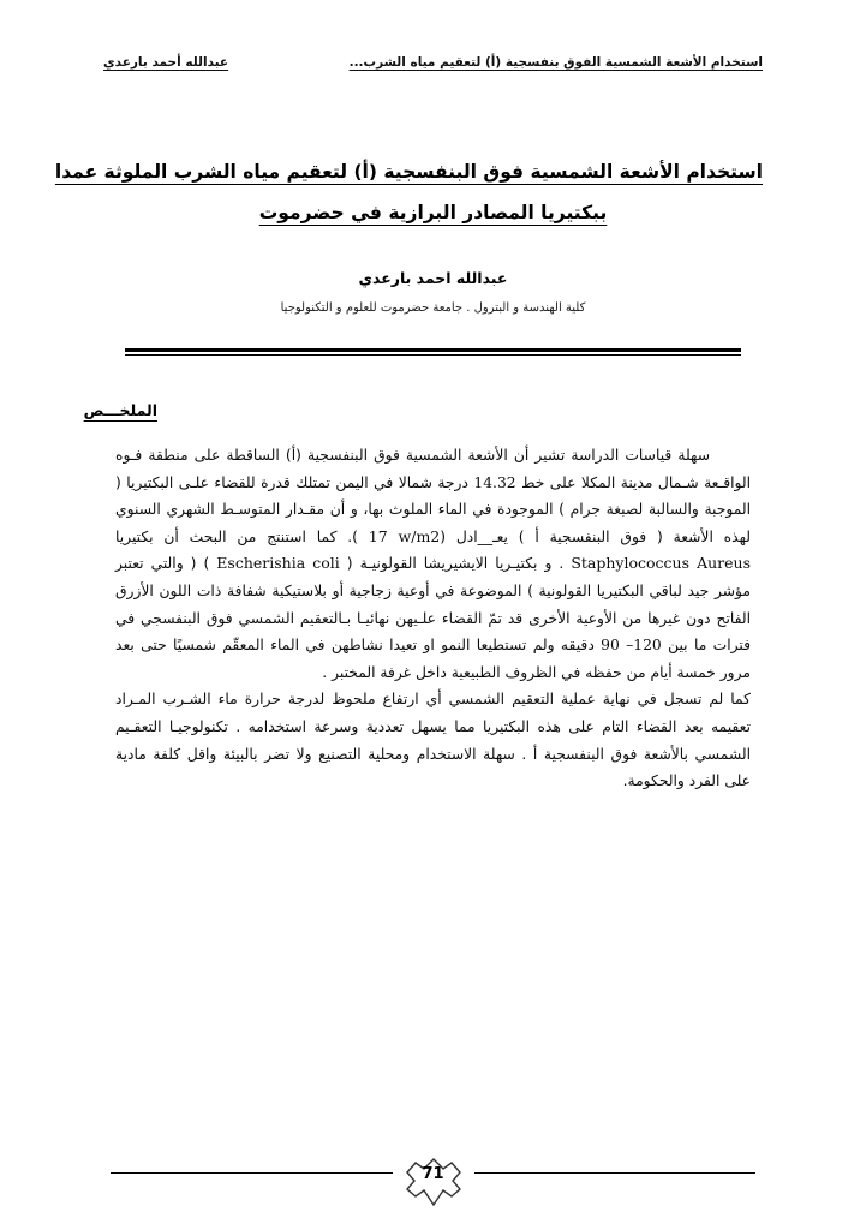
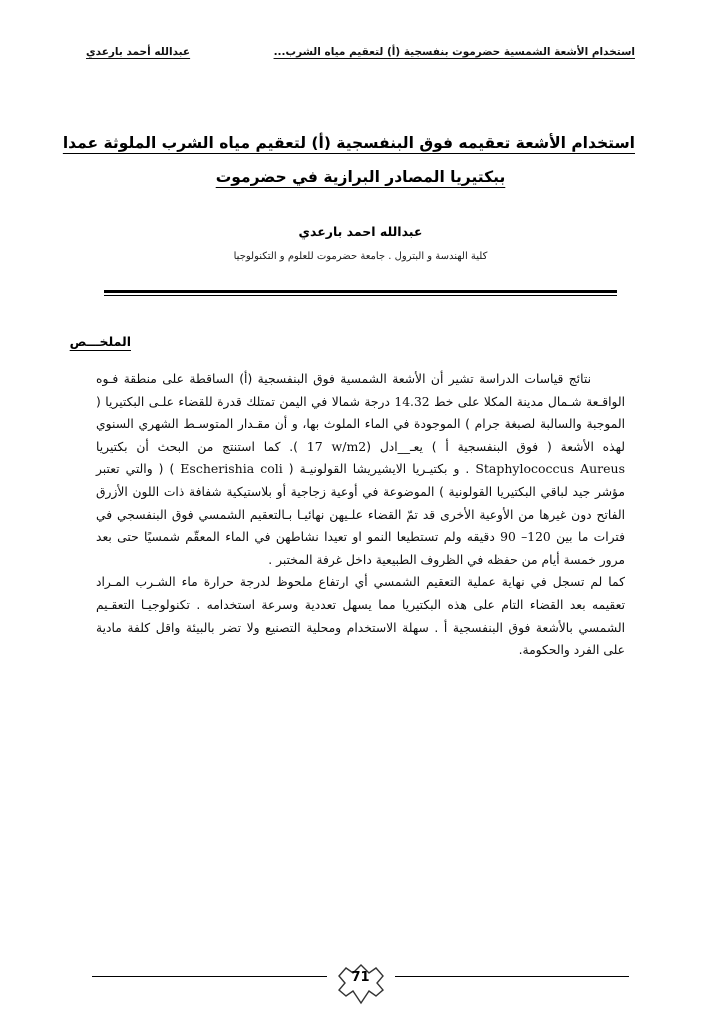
  عبدالله أحمد بارعدي
- استخدام الأشعة الشمسية الفوق بنفسجية (أ) لتعقيم مياه الشرب...
+ استخدام الأشعة الشمسية حضرموت بنفسجية (أ) لتعقيم مياه الشرب...
- استخدام الأشعة الشمسية فوق البنفسجية (أ) لتعقيم مياه الشرب الملوثة عمدا
+ استخدام الأشعة تعقيمه فوق البنفسجية (أ) لتعقيم مياه الشرب الملوثة عمدا
  ببكتيريا المصادر البرازية في حضرموت
  عبدالله احمد بارعدي
  كلية الهندسة و البترول . جامعة حضرموت للعلوم و التكنولوجيا
  الملخـــص
- سهلة قياسات الدراسة تشير أن الأشعة الشمسية فوق البنفسجية (أ) الساقطة على منطقة فـوه الواقـعة شـمال مدينة المكلا على خط 14.32 درجة شمالا في اليمن تمتلك قدرة للقضاء علـى البكتيريا ( الموجبة والسالبة لصبغة جرام ) الموجودة في الماء الملوث بها، و أن مقـدار المتوسـط الشهري السنوي لهذه الأشعة ( فوق البنفسجية أ ) يعـ__ادل (17 w/m2 ). كما استنتج من البحث أن بكتيريا Staphylococcus Aureus . و بكتيـريا الايشيريشا القولونيـة ( Escherishia coli ) ( والتي تعتبر مؤشر جيد لباقي البكتيريا القولونية ) الموضوعة في أوعية زجاجية أو بلاستيكية شفافة ذات اللون الأزرق الفاتح دون غيرها من الأوعية الأخرى قد تمّ القضاء علـيهن نهائيـا بـالتعقيم الشمسي فوق البنفسجي في فترات ما بين 90 –120 دقيقه ولم تستطيعا النمو او تعيدا نشاطهن في الماء المعقّم شمسيًا حتى بعد مرور خمسة أيام من حفظه في الظروف الطبيعية داخل غرفة المختبر .
+ نتائج قياسات الدراسة تشير أن الأشعة الشمسية فوق البنفسجية (أ) الساقطة على منطقة فـوه الواقـعة شـمال مدينة المكلا على خط 14.32 درجة شمالا في اليمن تمتلك قدرة للقضاء علـى البكتيريا ( الموجبة والسالبة لصبغة جرام ) الموجودة في الماء الملوث بها، و أن مقـدار المتوسـط الشهري السنوي لهذه الأشعة ( فوق البنفسجية أ ) يعـ__ادل (17 w/m2 ). كما استنتج من البحث أن بكتيريا Staphylococcus Aureus . و بكتيـريا الايشيريشا القولونيـة ( Escherishia coli ) ( والتي تعتبر مؤشر جيد لباقي البكتيريا القولونية ) الموضوعة في أوعية زجاجية أو بلاستيكية شفافة ذات اللون الأزرق الفاتح دون غيرها من الأوعية الأخرى قد تمّ القضاء علـيهن نهائيـا بـالتعقيم الشمسي فوق البنفسجي في فترات ما بين 90 –120 دقيقه ولم تستطيعا النمو او تعيدا نشاطهن في الماء المعقّم شمسيًا حتى بعد مرور خمسة أيام من حفظه في الظروف الطبيعية داخل غرفة المختبر .
  كما لم تسجل في نهاية عملية التعقيم الشمسي أي ارتفاع ملحوظ لدرجة حرارة ماء الشـرب المـراد تعقيمه بعد القضاء التام على هذه البكتيريا مما يسهل تعددية وسرعة استخدامه . تكنولوجيـا التعقـيم الشمسي بالأشعة فوق البنفسجية أ . سهلة الاستخدام ومحلية التصنيع ولا تضر بالبيئة واقل كلفة مادية على الفرد والحكومة.
  71
